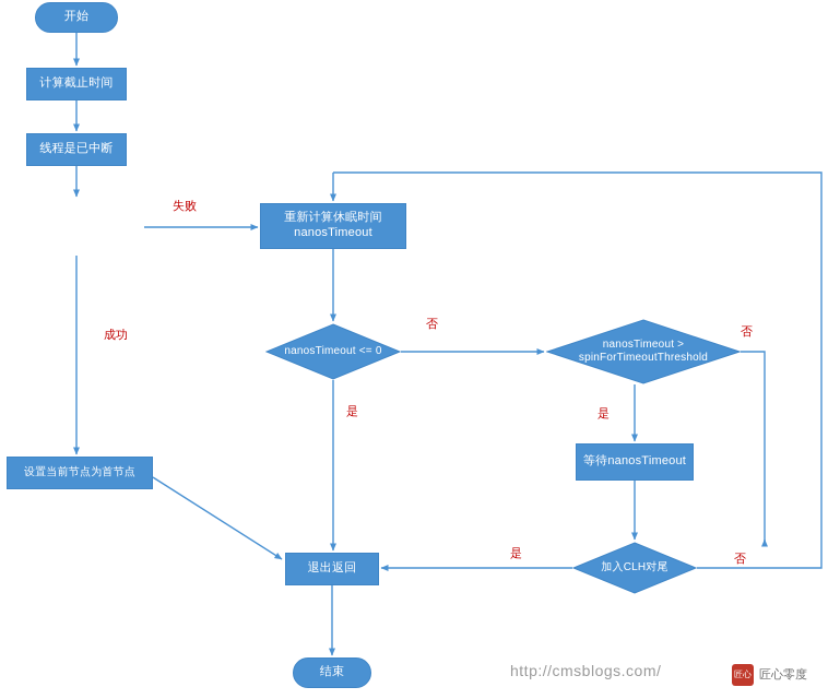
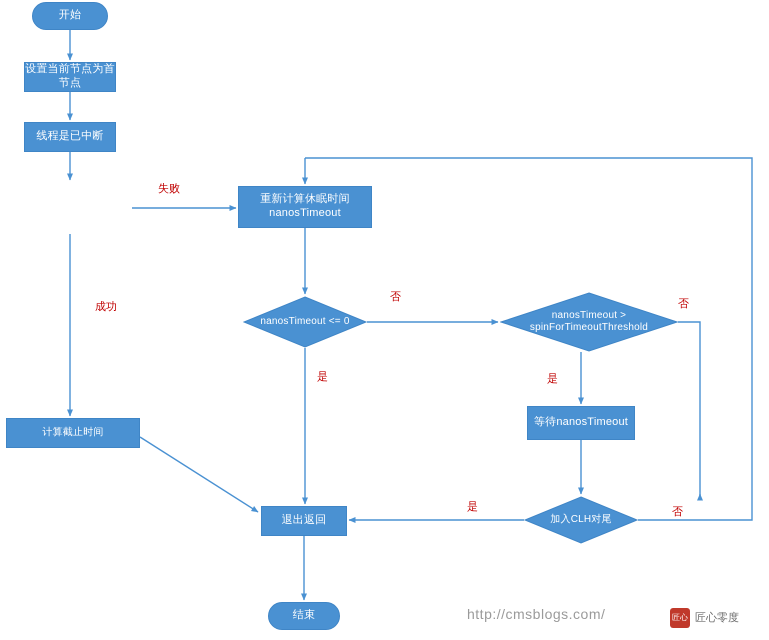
  开始
- 计算截止时间
+ 设置当前节点为首节点
  线程是已中断
  重新计算休眠时间
  nanosTimeout
  nanosTimeout <= 0
  nanosTimeout >
  spinForTimeoutThreshold
  等待nanosTimeout
- 设置当前节点为首节点
+ 计算截止时间
  加入CLH对尾
  退出返回
  结束
  失败
  成功
  否
  是
  否
  是
  是
  否
  http://cmsblogs.com/
  匠心
  匠心零度
